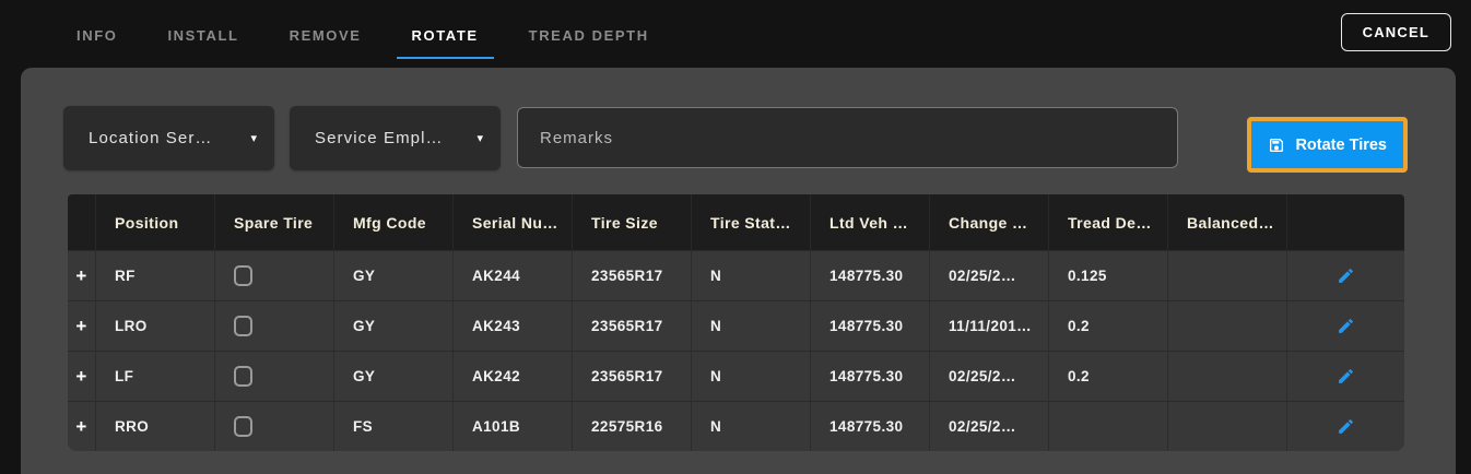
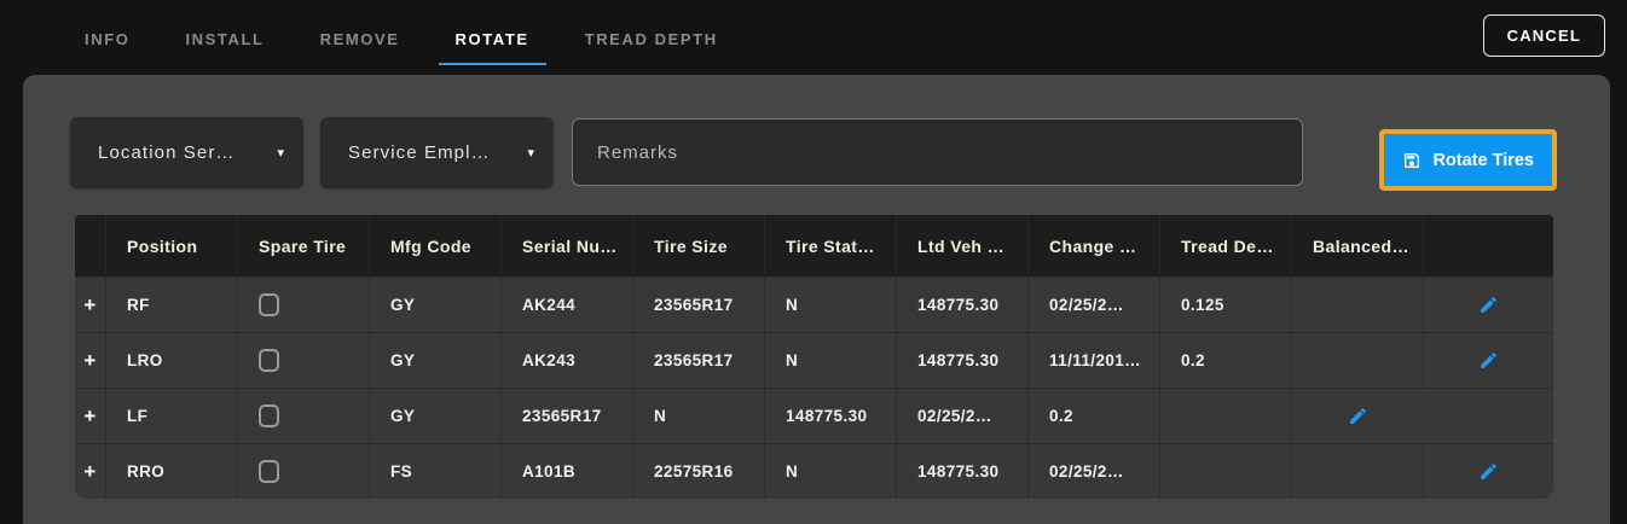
  INFO
  INSTALL
  REMOVE
  ROTATE
  TREAD DEPTH
  CANCEL
  Location Ser…
  ▾
  Service Empl…
  ▾
  Remarks
  Rotate Tires
  Position
  Spare Tire
  Mfg Code
  Serial Nu…
  Tire Size
  Tire Stat…
  Ltd Veh …
  Change …
  Tread De…
  Balanced…
  +
  RF
  GY
  AK244
  23565R17
  N
  148775.30
  02/25/2…
  0.125
  +
  LRO
  GY
  AK243
  23565R17
  N
  148775.30
  11/11/201…
  0.2
  +
  LF
  GY
- AK242
  23565R17
  N
  148775.30
  02/25/2…
  0.2
  +
  RRO
  FS
  A101B
  22575R16
  N
  148775.30
  02/25/2…
